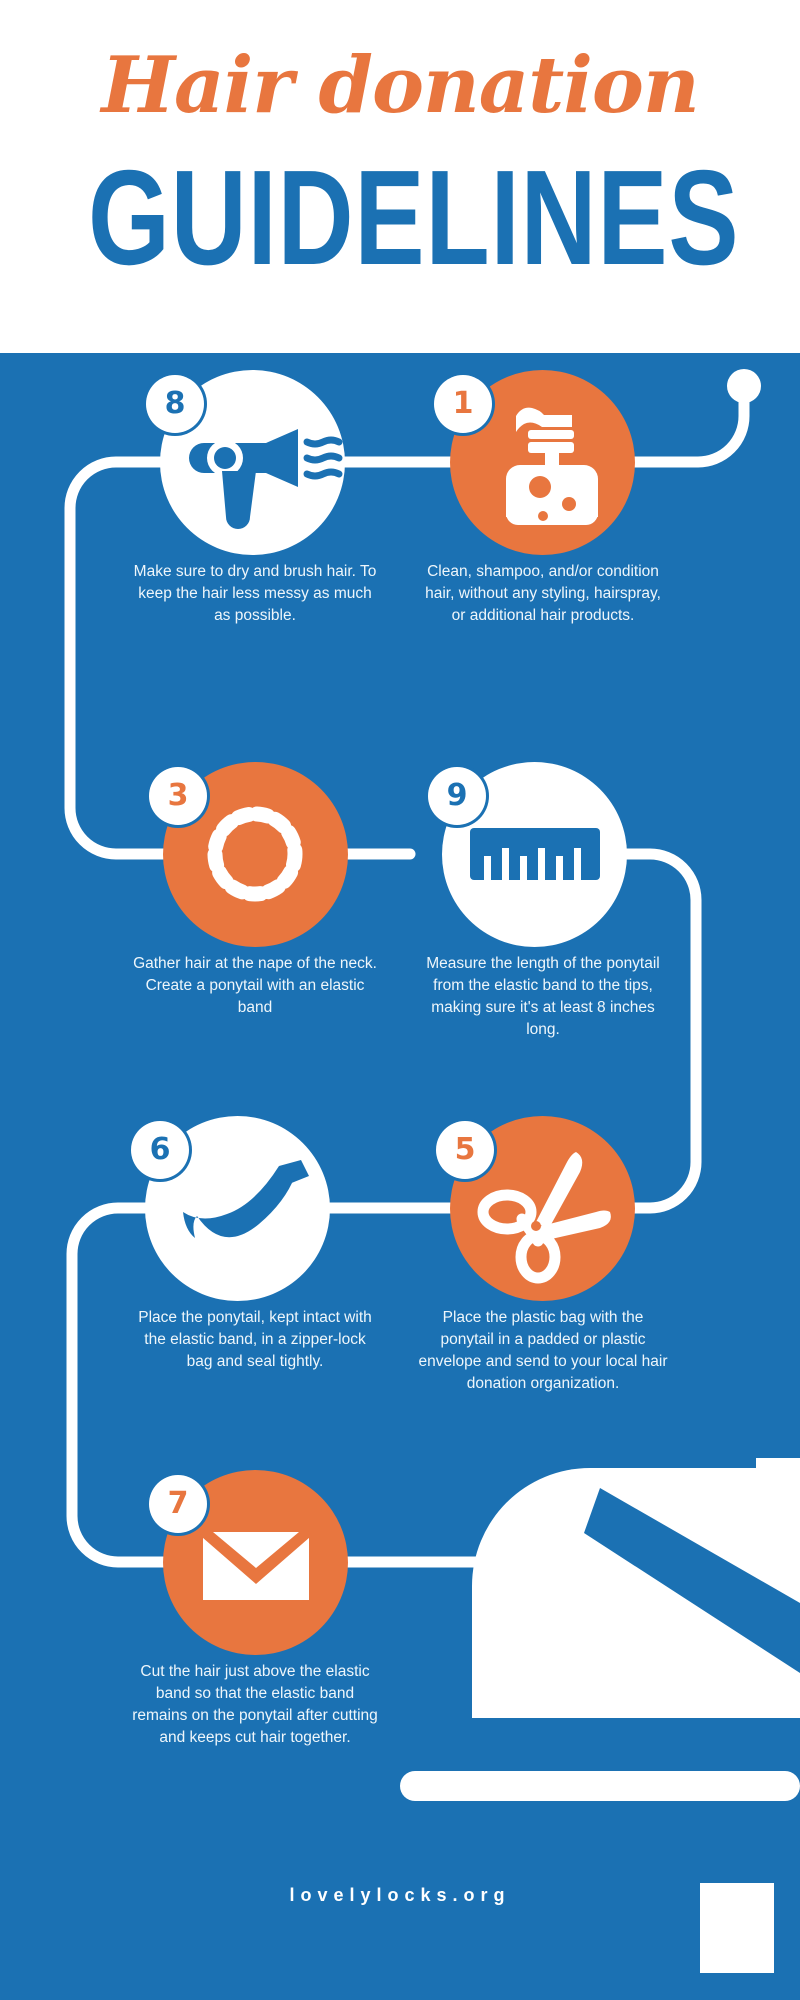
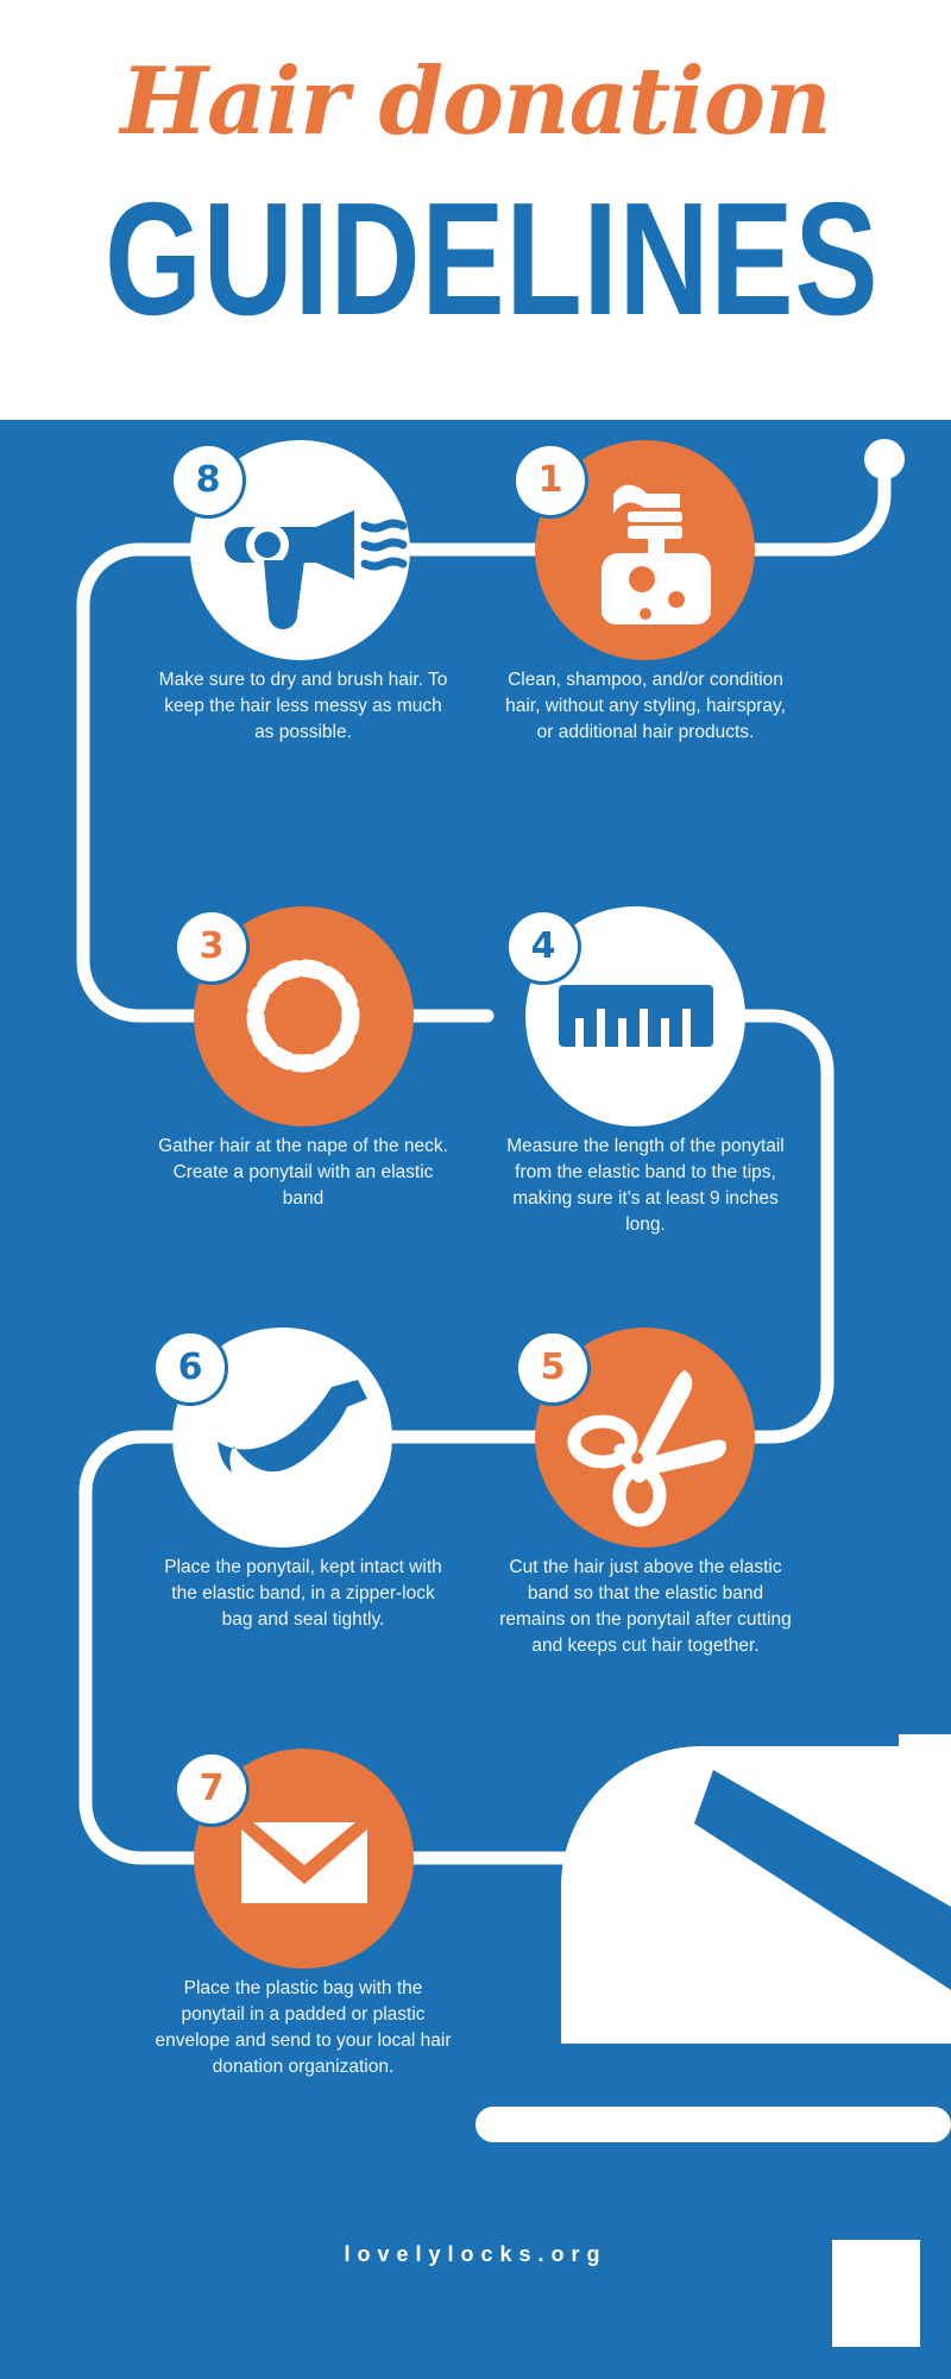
  Hair donation
  GUIDELINES
  1
  Clean, shampoo, and/or condition hair, without any styling, hairspray, or additional hair products.
  8
  Make sure to dry and brush hair. To keep the hair less messy as much as possible.
  3
  Gather hair at the nape of the neck. Create a ponytail with an elastic band
- 9
+ 4
- Measure the length of the ponytail from the elastic band to the tips, making sure it's at least 8 inches long.
+ Measure the length of the ponytail from the elastic band to the tips, making sure it's at least 9 inches long.
  5
- Place the plastic bag with the ponytail in a padded or plastic envelope and send to your local hair donation organization.
+ Cut the hair just above the elastic band so that the elastic band remains on the ponytail after cutting and keeps cut hair together.
  6
  Place the ponytail, kept intact with the elastic band, in a zipper-lock bag and seal tightly.
  7
- Cut the hair just above the elastic band so that the elastic band remains on the ponytail after cutting and keeps cut hair together.
+ Place the plastic bag with the ponytail in a padded or plastic envelope and send to your local hair donation organization.
  lovelylocks.org
